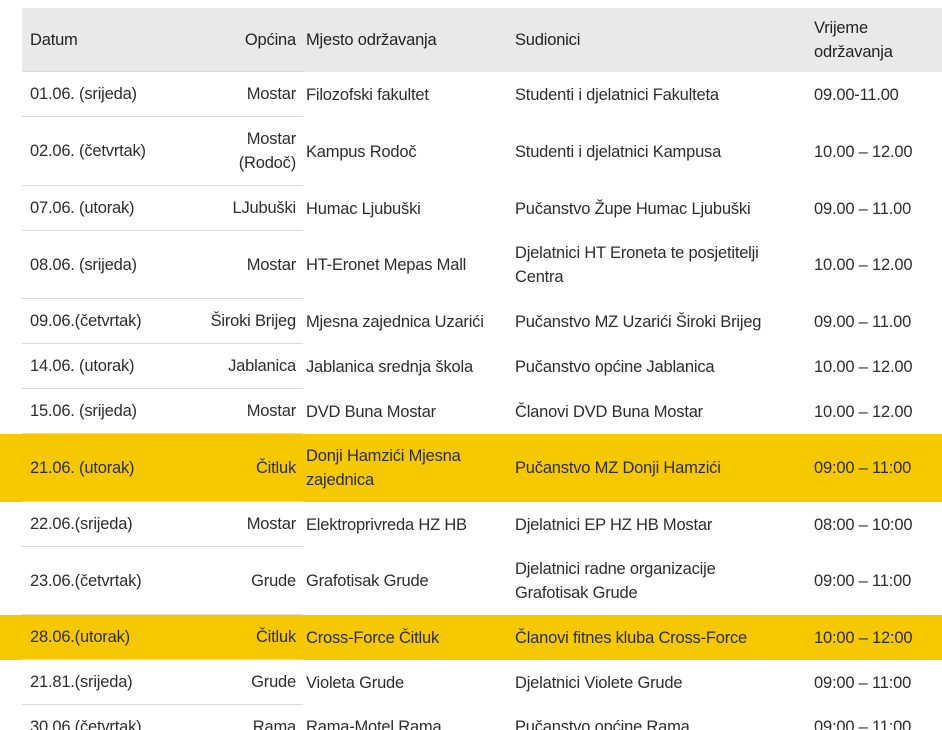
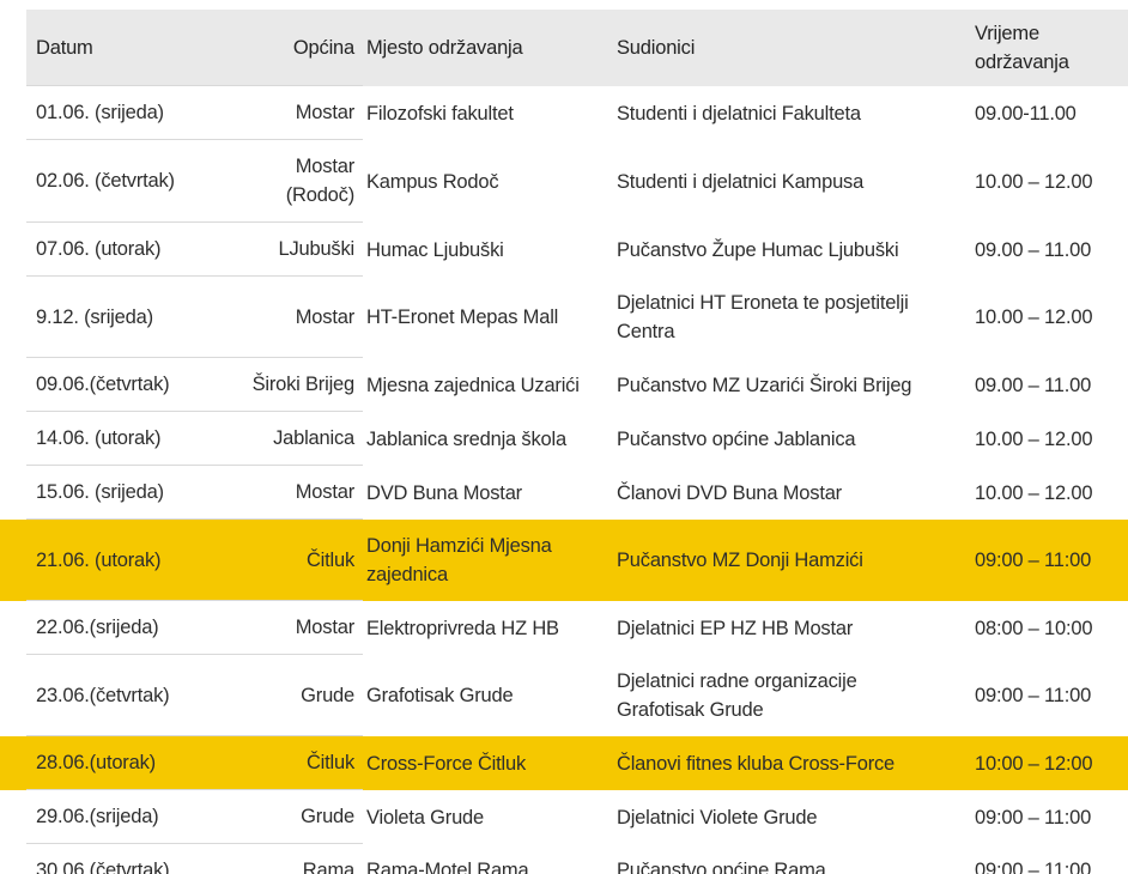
  Datum
  Općina
  Mjesto održavanja
  Sudionici
  Vrijeme održavanja
  01.06. (srijeda)
  Mostar
  Filozofski fakultet
  Studenti i djelatnici Fakulteta
  09.00-11.00
  02.06. (četvrtak)
  Mostar (Rodoč)
  Kampus Rodoč
  Studenti i djelatnici Kampusa
  10.00 – 12.00
  07.06. (utorak)
  LJubuški
  Humac Ljubuški
  Pučanstvo Župe Humac Ljubuški
  09.00 – 11.00
- 08.06. (srijeda)
+ 9.12. (srijeda)
  Mostar
  HT-Eronet Mepas Mall
  Djelatnici HT Eroneta te posjetitelji Centra
  10.00 – 12.00
  09.06.(četvrtak)
  Široki Brijeg
  Mjesna zajednica Uzarići
  Pučanstvo MZ Uzarići Široki Brijeg
  09.00 – 11.00
  14.06. (utorak)
  Jablanica
  Jablanica srednja škola
  Pučanstvo općine Jablanica
  10.00 – 12.00
  15.06. (srijeda)
  Mostar
  DVD Buna Mostar
  Članovi DVD Buna Mostar
  10.00 – 12.00
  21.06. (utorak)
  Čitluk
  Donji Hamzići Mjesna zajednica
  Pučanstvo MZ Donji Hamzići
  09:00 – 11:00
  22.06.(srijeda)
  Mostar
  Elektroprivreda HZ HB
  Djelatnici EP HZ HB Mostar
  08:00 – 10:00
  23.06.(četvrtak)
  Grude
  Grafotisak Grude
  Djelatnici radne organizacije Grafotisak Grude
  09:00 – 11:00
  28.06.(utorak)
  Čitluk
  Cross-Force Čitluk
  Članovi fitnes kluba Cross-Force
  10:00 – 12:00
- 21.81.(srijeda)
+ 29.06.(srijeda)
  Grude
  Violeta Grude
  Djelatnici Violete Grude
  09:00 – 11:00
  30.06.(četvrtak)
  Rama
  Rama-Motel Rama
  Pučanstvo općine Rama
  09:00 – 11:00
